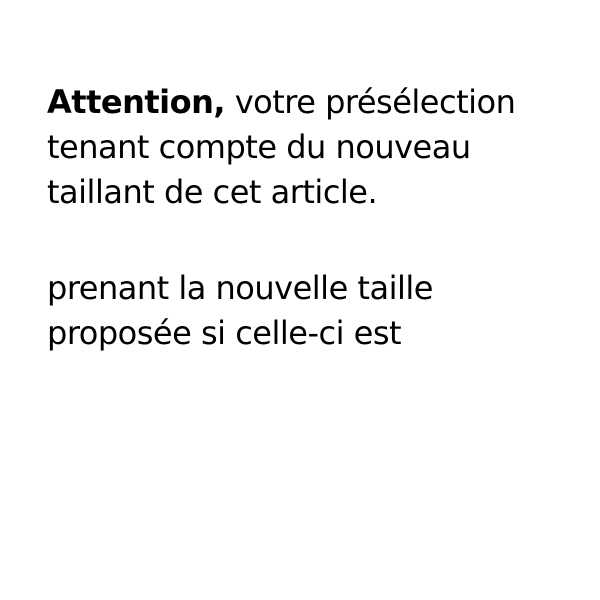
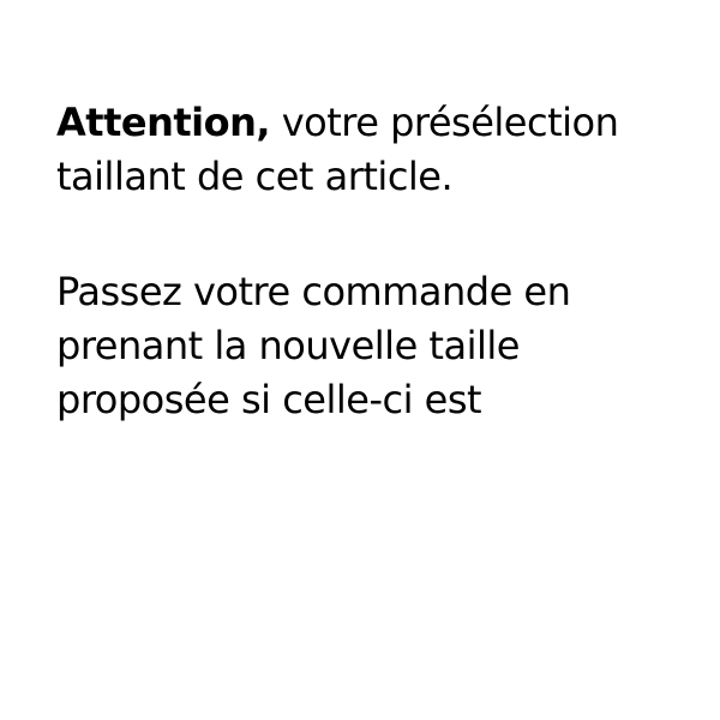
  Attention, votre présélection
- tenant compte du nouveau
  taillant de cet article.
+ Passez votre commande en
  prenant la nouvelle taille
  proposée si celle-ci est
